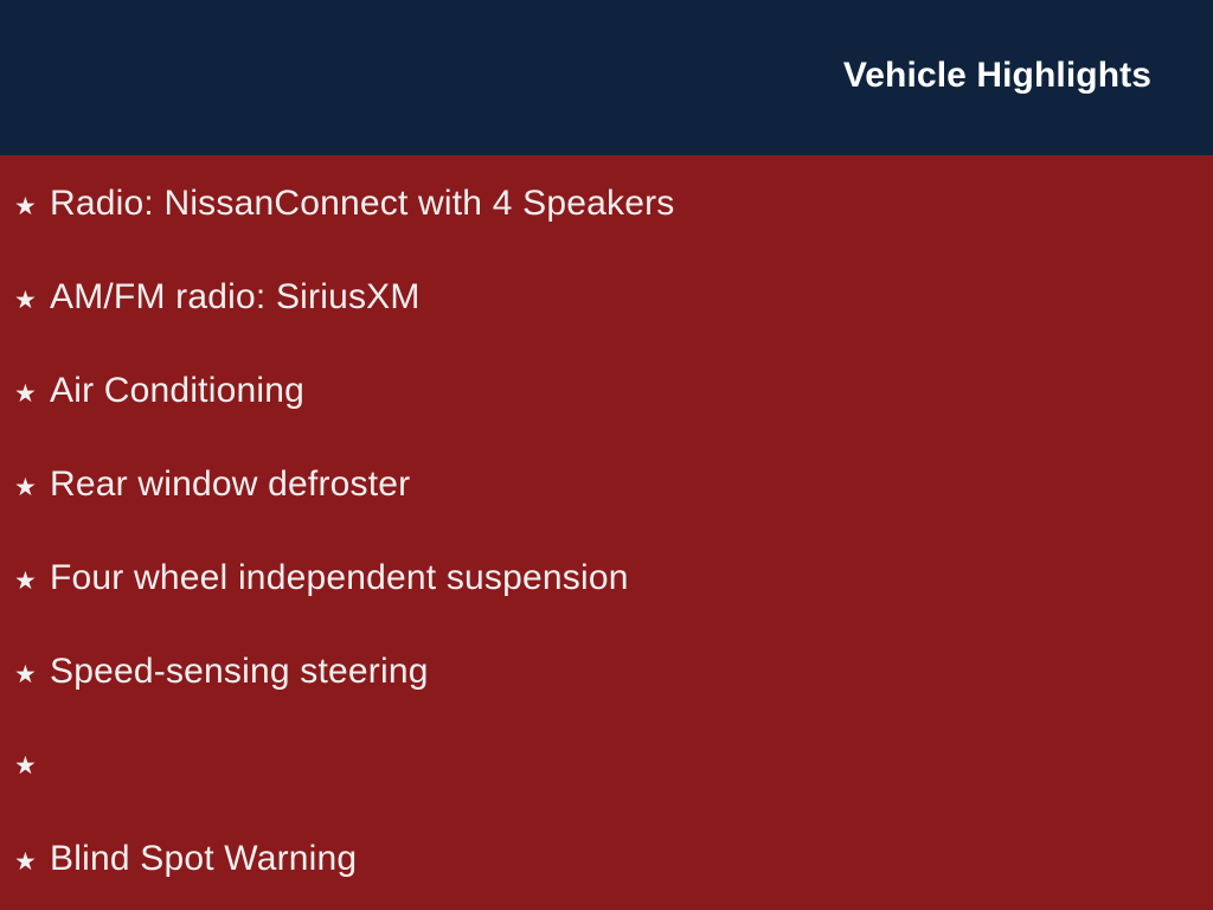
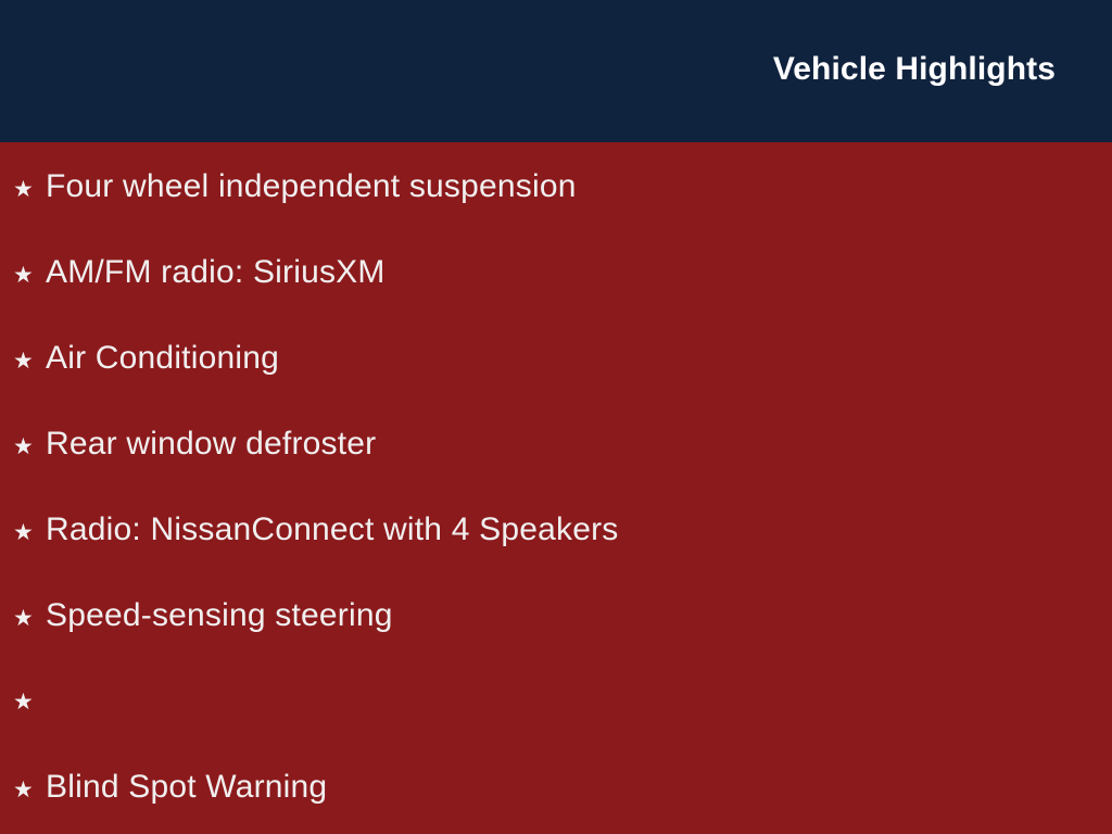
  Vehicle Highlights
  ★
- Radio: NissanConnect with 4 Speakers
+ Four wheel independent suspension
  ★
  AM/FM radio: SiriusXM
  ★
  Air Conditioning
  ★
  Rear window defroster
  ★
- Four wheel independent suspension
+ Radio: NissanConnect with 4 Speakers
  ★
  Speed-sensing steering
  ★
  ★
  Blind Spot Warning
